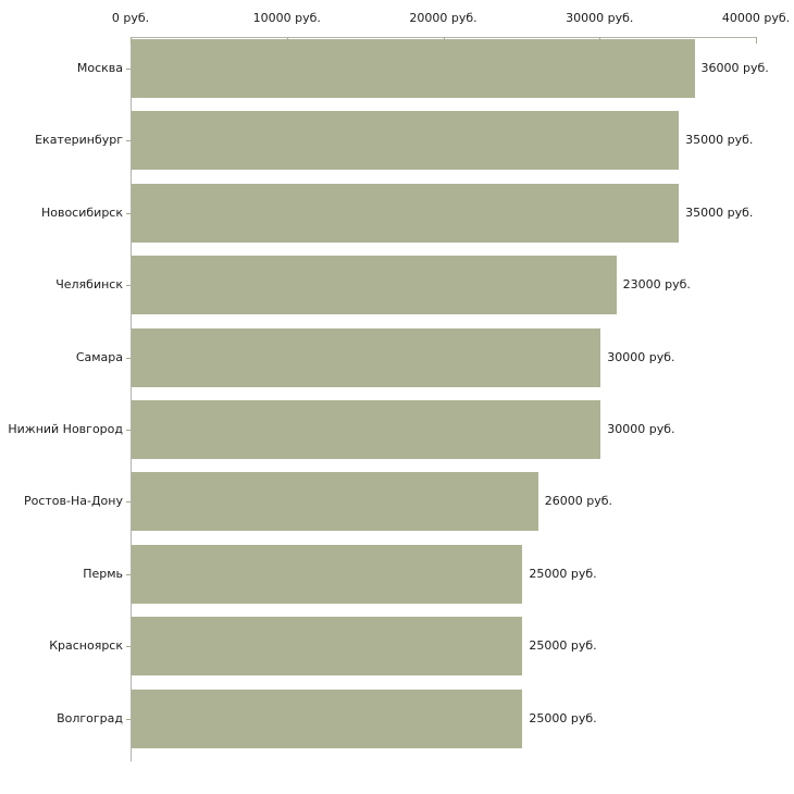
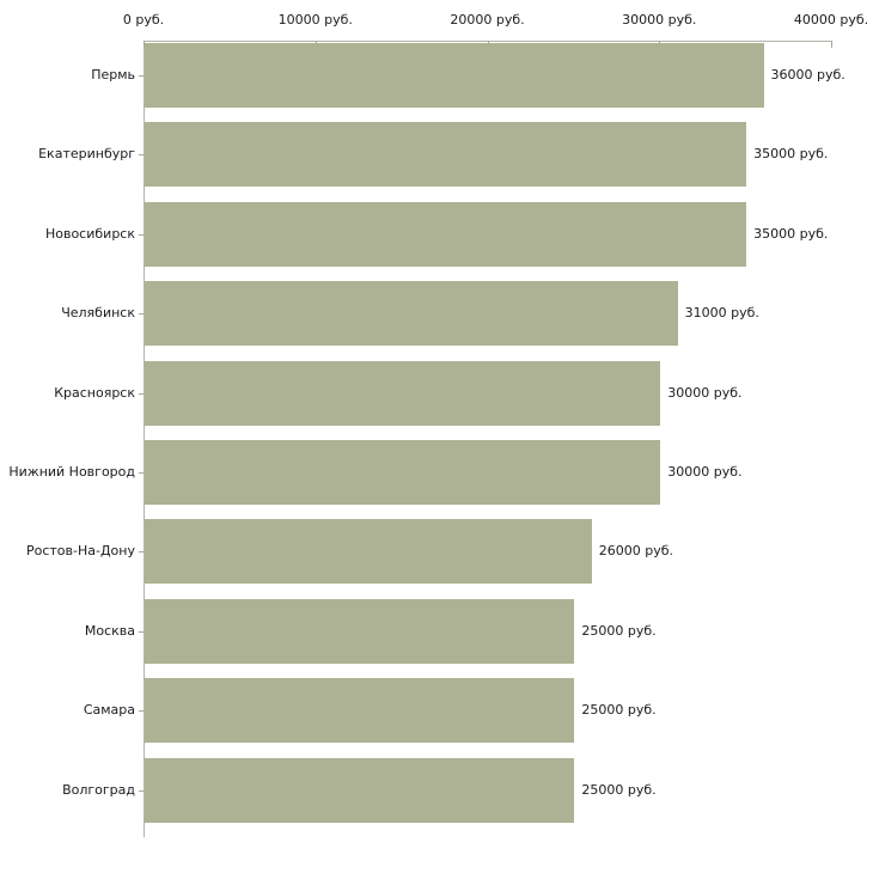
  0 руб.
  10000 руб.
  20000 руб.
  30000 руб.
  40000 руб.
- Москва
+ Пермь
  36000 руб.
  Екатеринбург
  35000 руб.
  Новосибирск
  35000 руб.
  Челябинск
- 23000 руб.
+ 31000 руб.
- Самара
+ Красноярск
  30000 руб.
  Нижний Новгород
  30000 руб.
  Ростов-На-Дону
  26000 руб.
- Пермь
+ Москва
  25000 руб.
- Красноярск
+ Самара
  25000 руб.
  Волгоград
  25000 руб.
